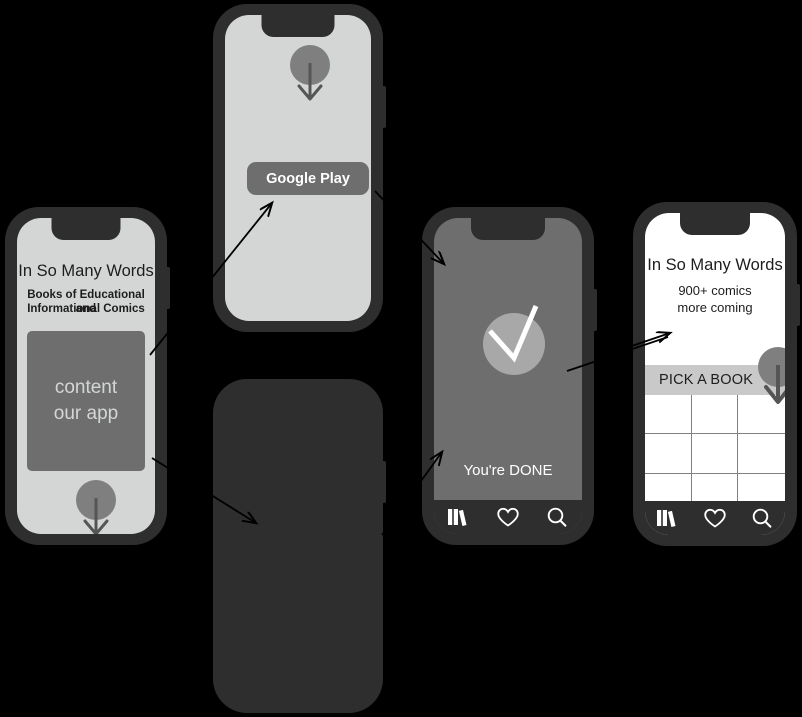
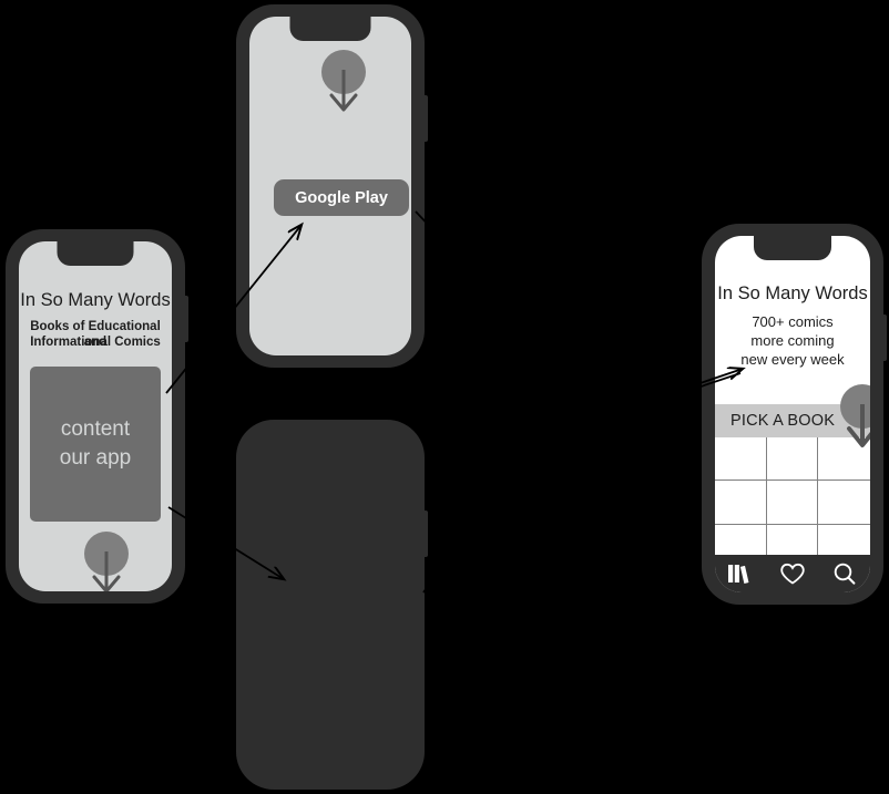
  In So Many Words
  Books of Educational and
  Informational Comics
  content
  our app
  Google Play
- You're DONE
  In So Many Words
- 900+ comics
+ 700+ comics
  more coming
+ new every week
  PICK A BOOK
